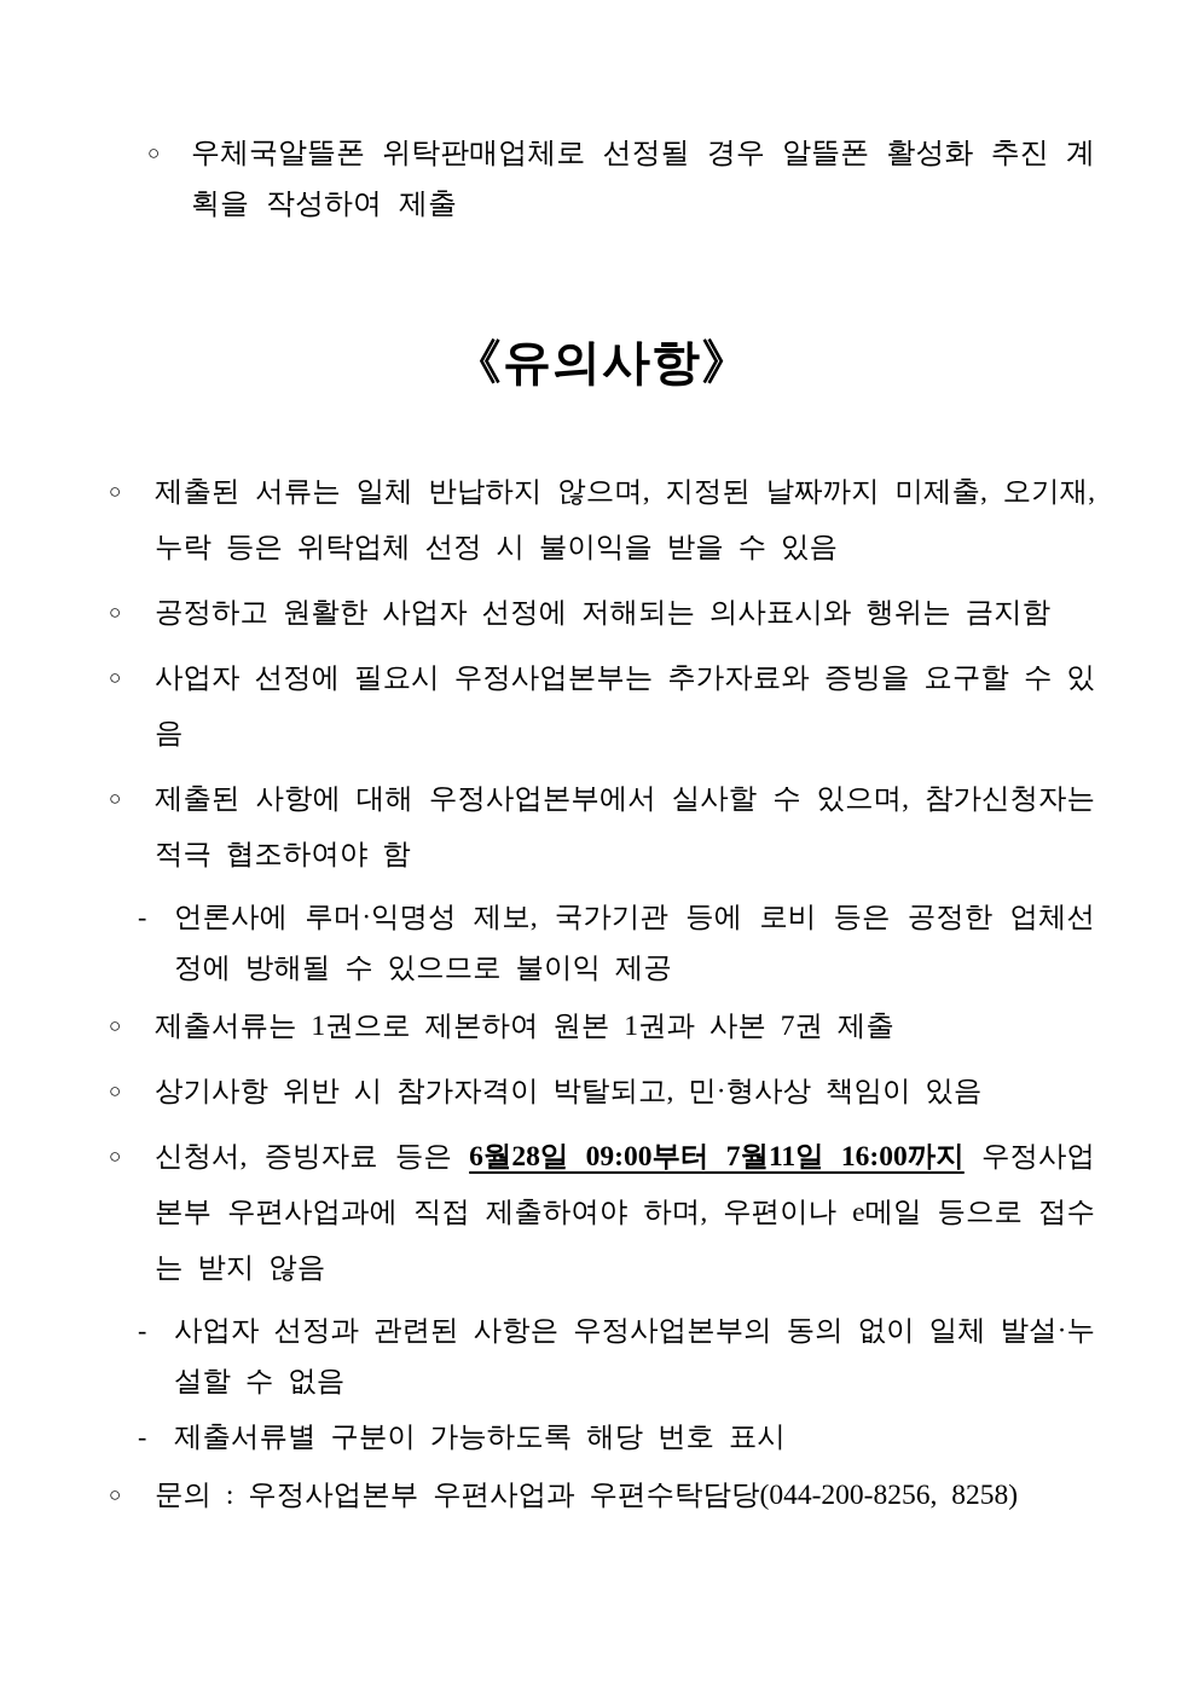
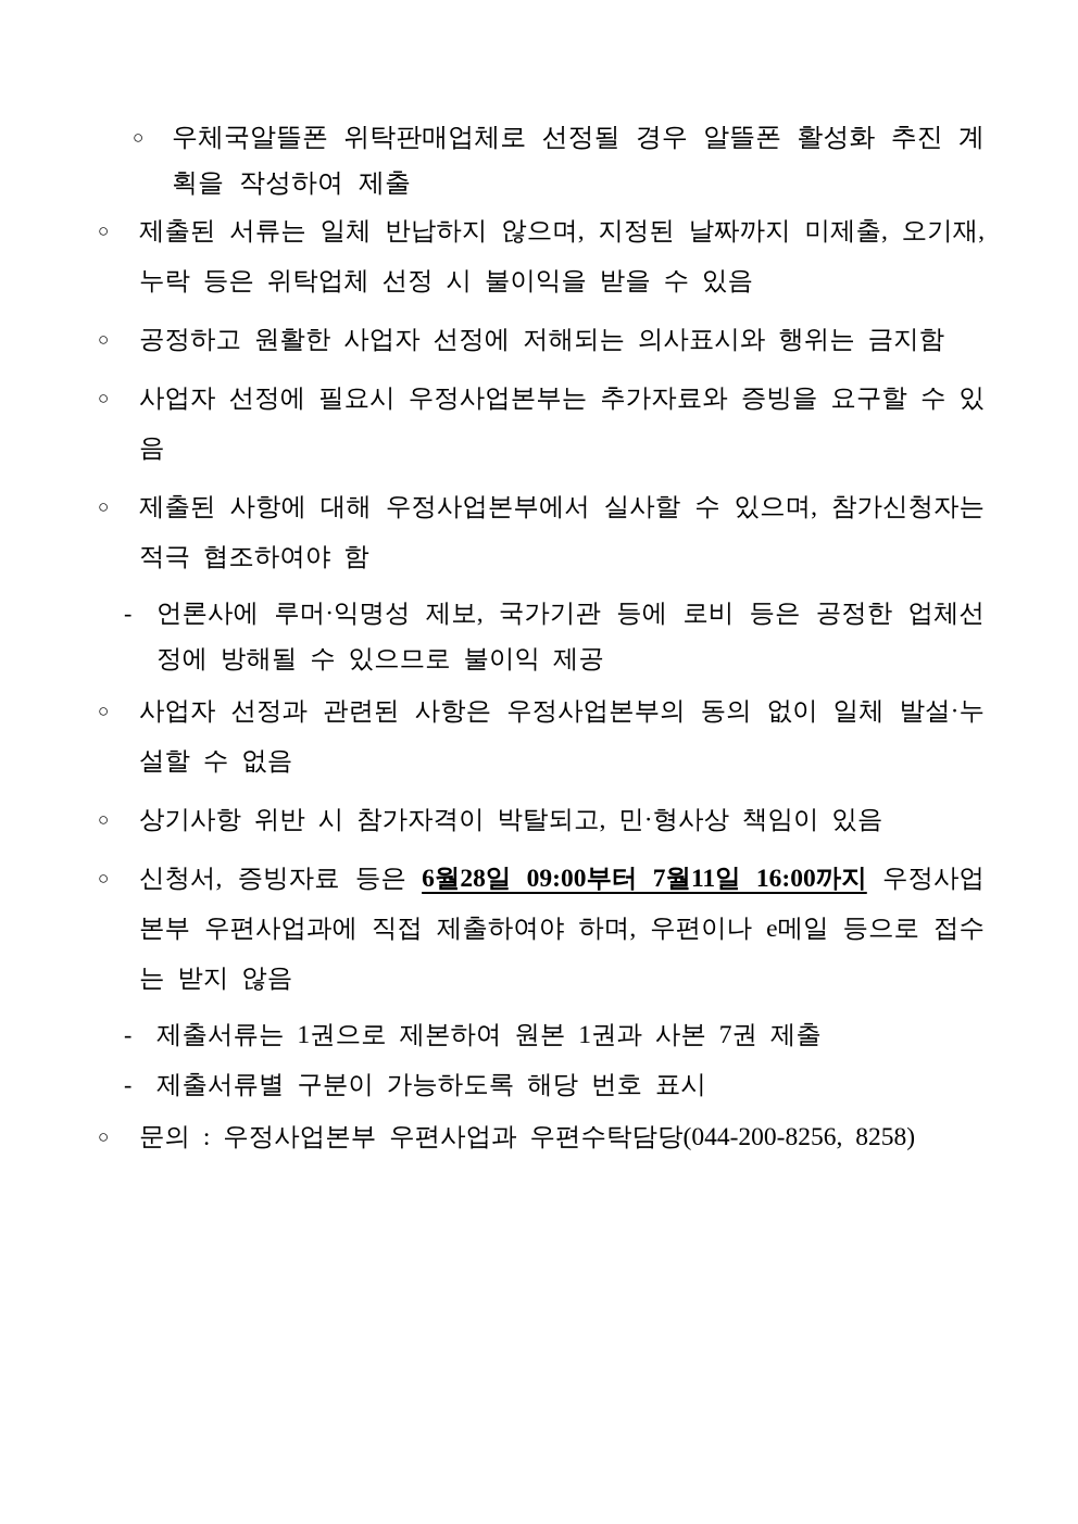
  ○
  우체국알뜰폰 위탁판매업체로 선정될 경우 알뜰폰 활성화 추진 계획을 작성하여 제출
- 《유의사항》
  ○
  제출된 서류는 일체 반납하지 않으며, 지정된 날짜까지 미제출, 오기재, 누락 등은 위탁업체 선정 시 불이익을 받을 수 있음
  ○
  공정하고 원활한 사업자 선정에 저해되는 의사표시와 행위는 금지함
  ○
  사업자 선정에 필요시 우정사업본부는 추가자료와 증빙을 요구할 수 있음
  ○
  제출된 사항에 대해 우정사업본부에서 실사할 수 있으며, 참가신청자는 적극 협조하여야 함
  -
  언론사에 루머·익명성 제보, 국가기관 등에 로비 등은 공정한 업체선정에 방해될 수 있으므로 불이익 제공
  ○
- 제출서류는 1권으로 제본하여 원본 1권과 사본 7권 제출
+ 사업자 선정과 관련된 사항은 우정사업본부의 동의 없이 일체 발설·누설할 수 없음
  ○
  상기사항 위반 시 참가자격이 박탈되고, 민·형사상 책임이 있음
  ○
  신청서, 증빙자료 등은 6월28일 09:00부터 7월11일 16:00까지 우정사업본부 우편사업과에 직접 제출하여야 하며, 우편이나 e메일 등으로 접수는 받지 않음
  -
- 사업자 선정과 관련된 사항은 우정사업본부의 동의 없이 일체 발설·누설할 수 없음
+ 제출서류는 1권으로 제본하여 원본 1권과 사본 7권 제출
  -
  제출서류별 구분이 가능하도록 해당 번호 표시
  ○
  문의 : 우정사업본부 우편사업과 우편수탁담당(044-200-8256, 8258)
